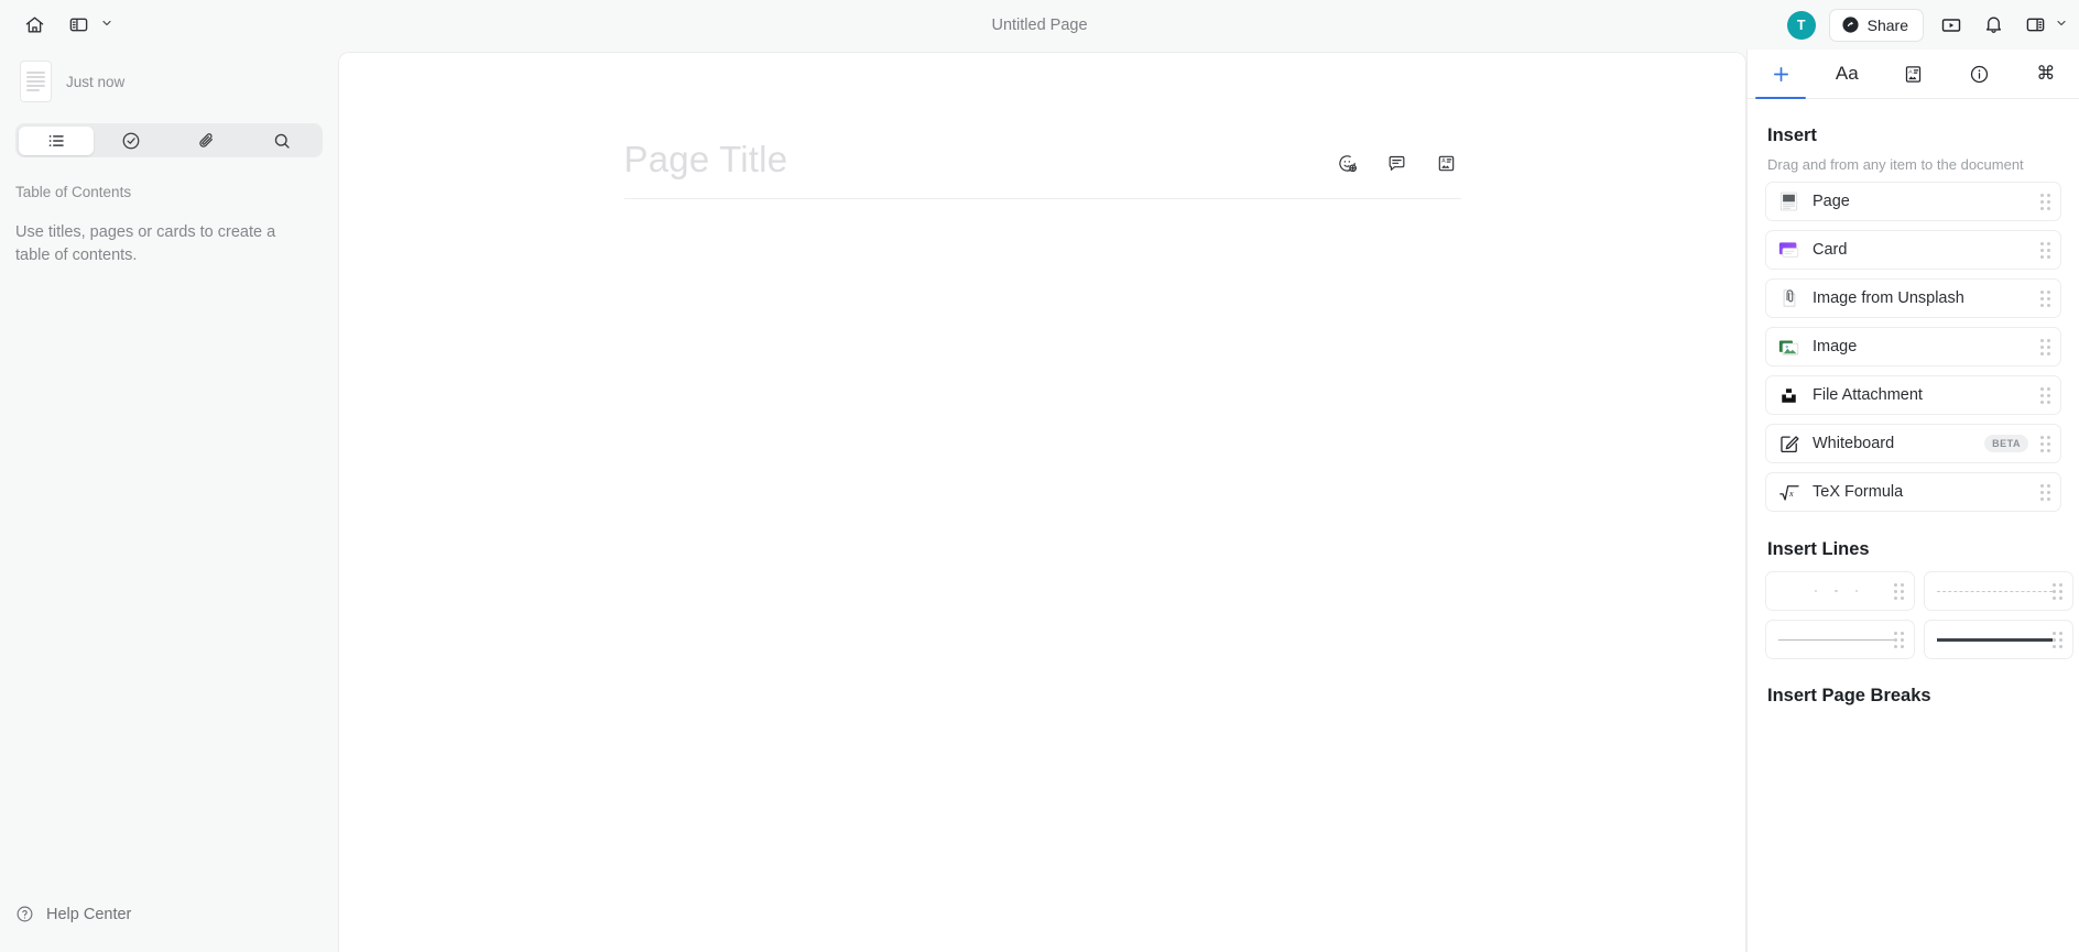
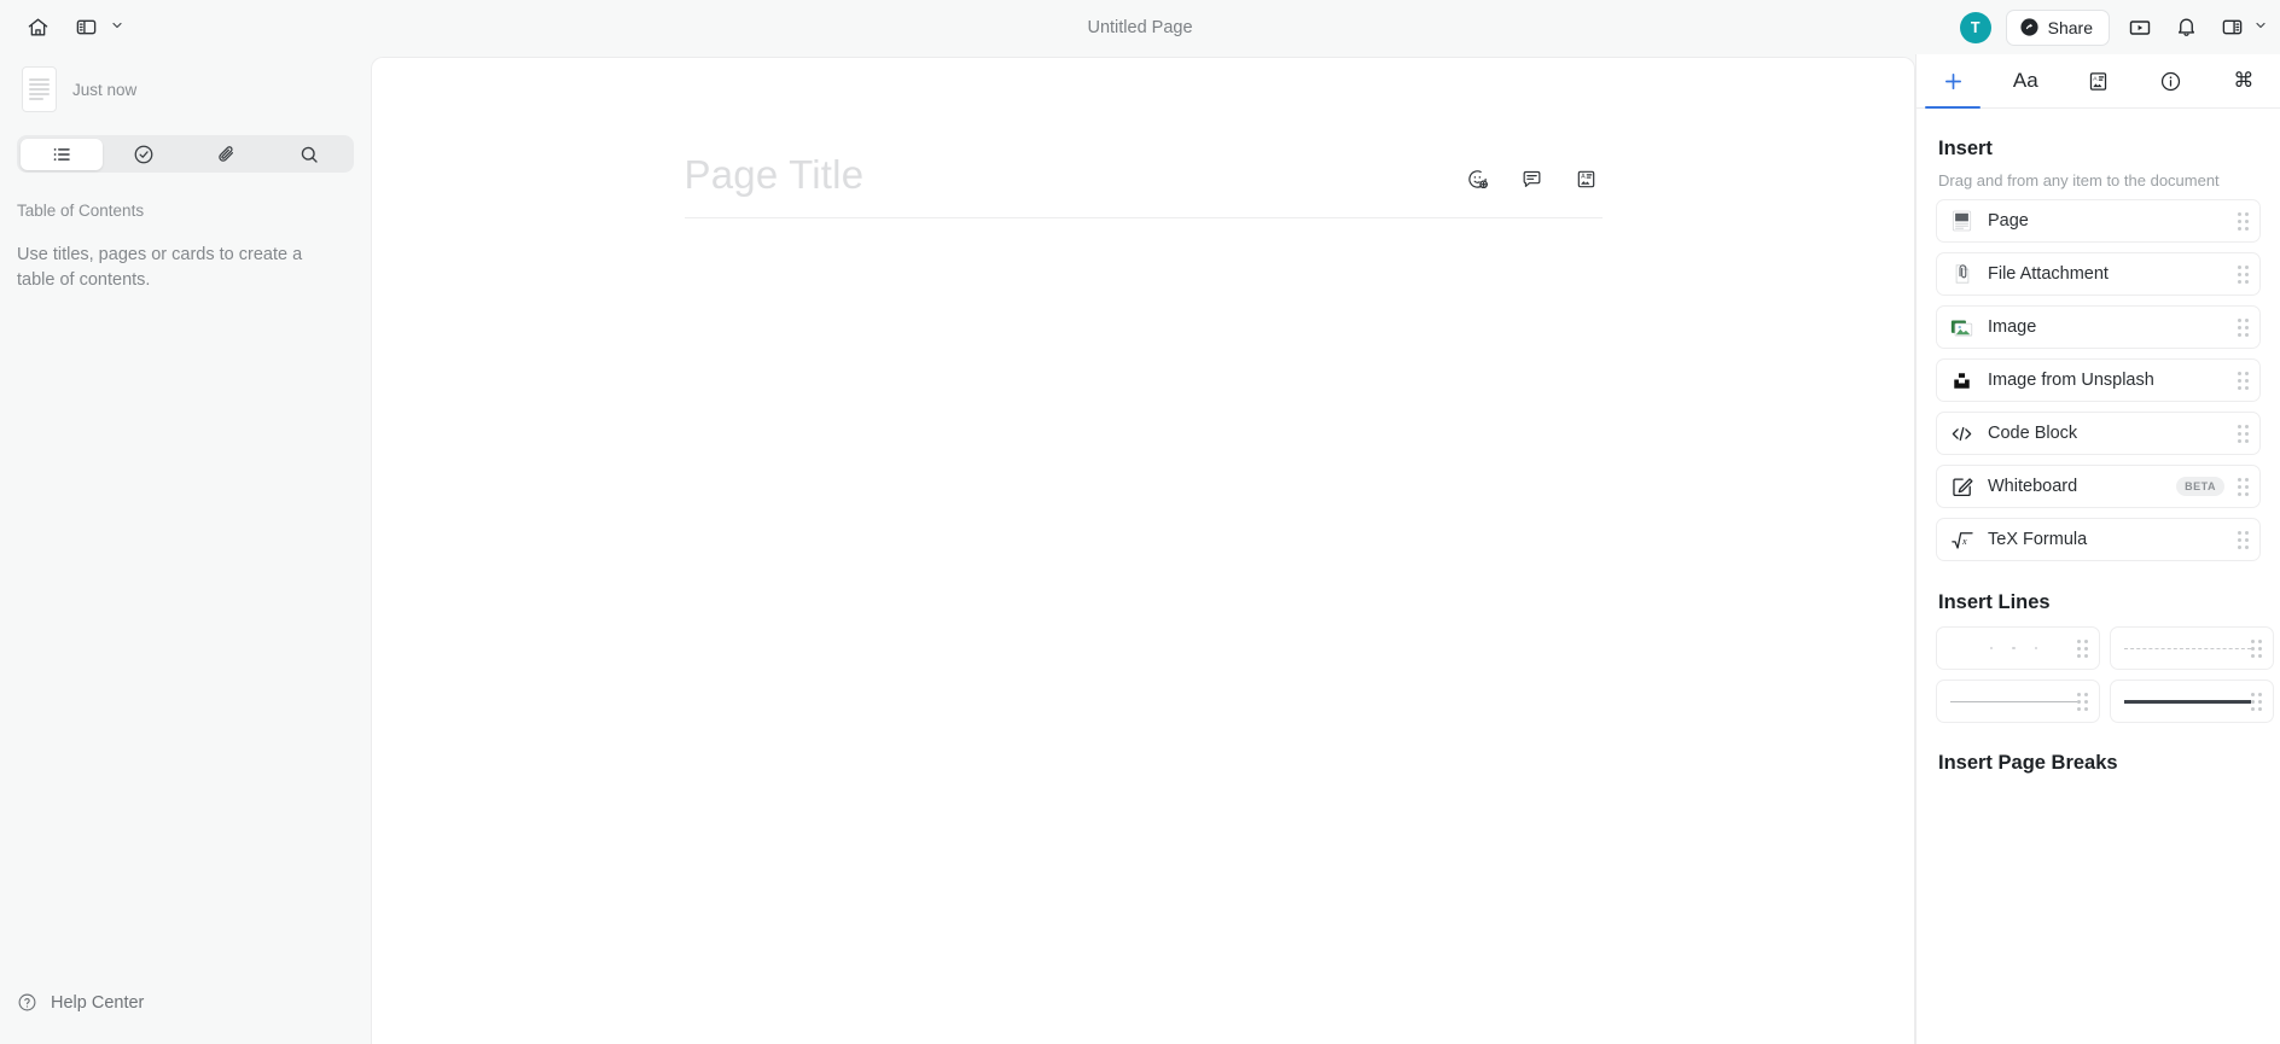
  Untitled Page
  T
  Share
  Just now
  Table of Contents
  Use titles, pages or cards to create a table of contents.
  Help Center
  Page Title
  Aa
  ⌘
  Insert
  Drag and from any item to the document
  Page
- Card
- Image from Unsplash
+ File Attachment
  Image
- File Attachment
+ Image from Unsplash
+ Code Block
  Whiteboard
  BETA
  x
  TeX Formula
  Insert Lines
  Insert Page Breaks
